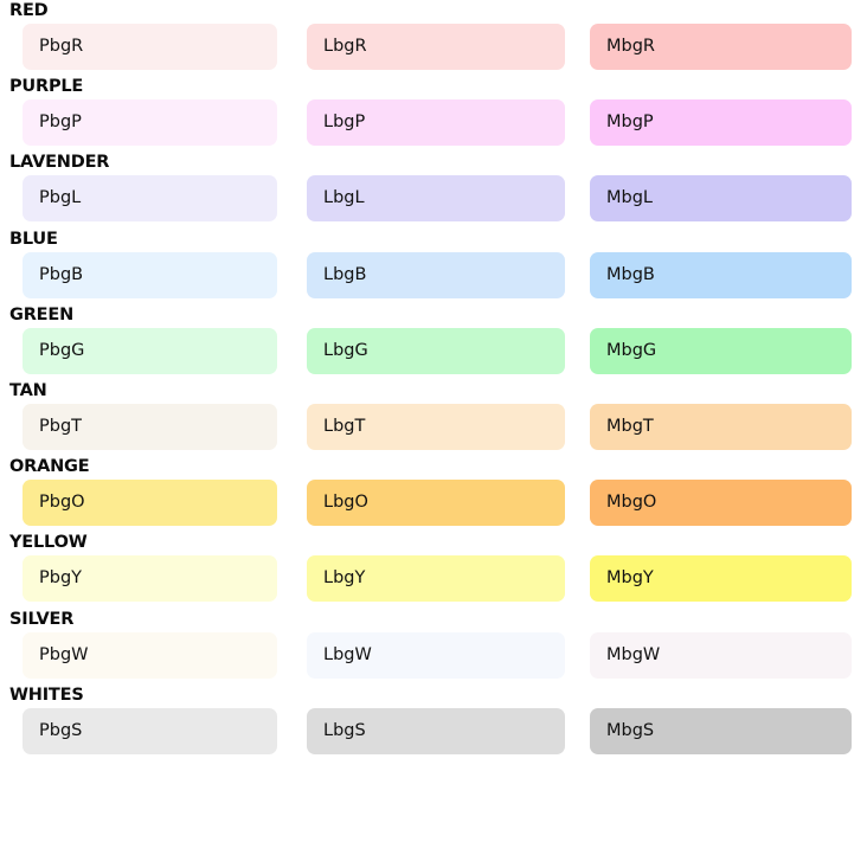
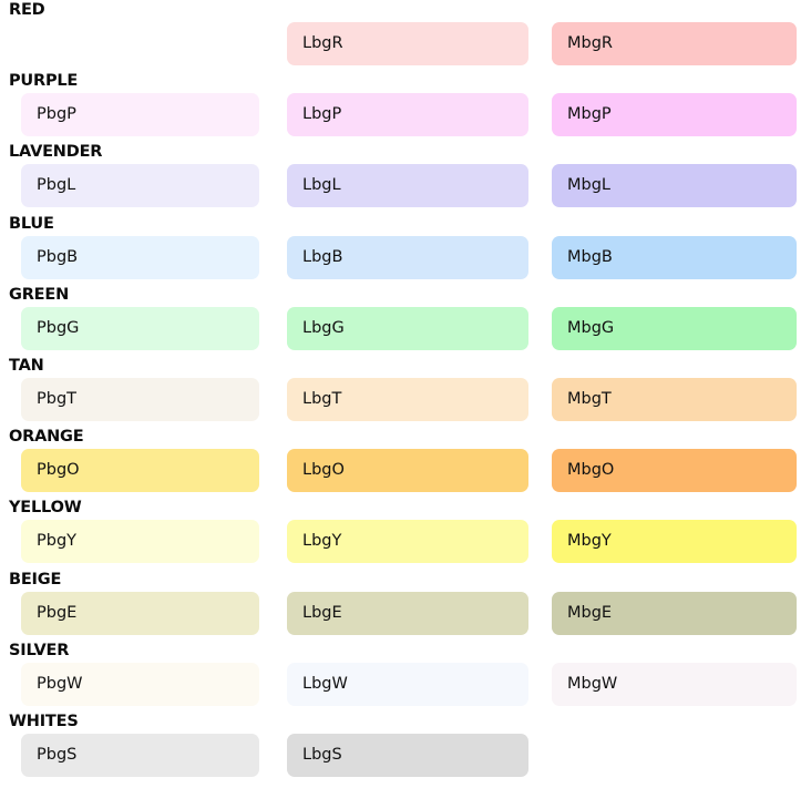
  RED
- PbgR
  LbgR
  MbgR
  PURPLE
  PbgP
  LbgP
  MbgP
  LAVENDER
  PbgL
  LbgL
  MbgL
  BLUE
  PbgB
  LbgB
  MbgB
  GREEN
  PbgG
  LbgG
  MbgG
  TAN
  PbgT
  LbgT
  MbgT
  ORANGE
  PbgO
  LbgO
  MbgO
  YELLOW
  PbgY
  LbgY
  MbgY
+ BEIGE
+ PbgE
+ LbgE
+ MbgE
  SILVER
  PbgW
  LbgW
  MbgW
  WHITES
  PbgS
  LbgS
- MbgS
